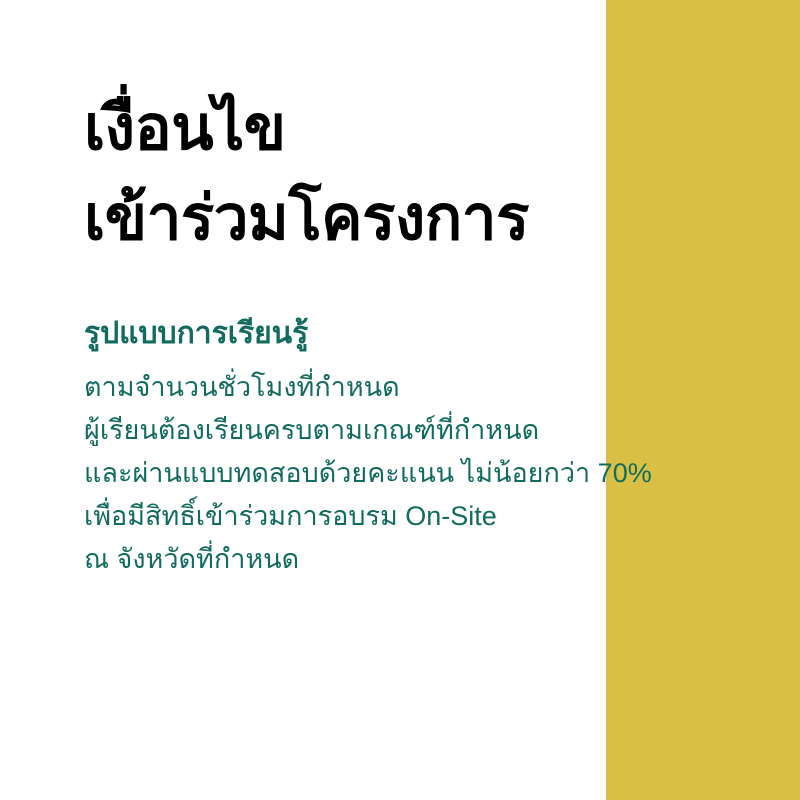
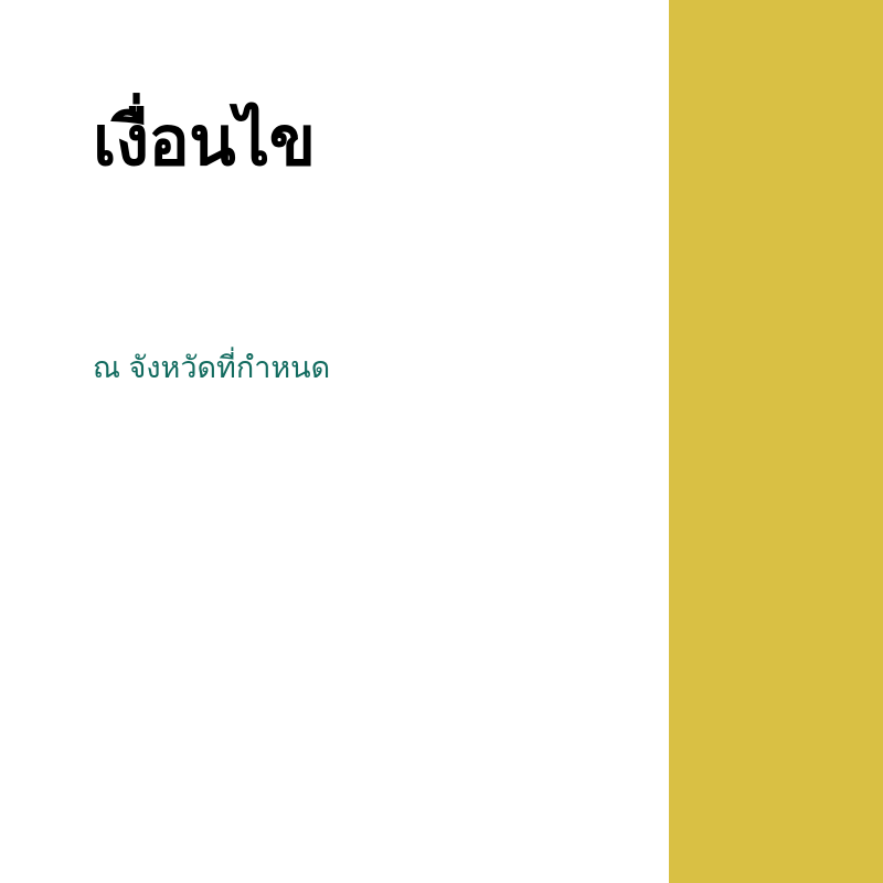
  เงื่อนไข
- เข้าร่วมโครงการ
- รูปแบบการเรียนรู้
- ตามจำนวนชั่วโมงที่กำหนด
- ผู้เรียนต้องเรียนครบตามเกณฑ์ที่กำหนด
- และผ่านแบบทดสอบด้วยคะแนน ไม่น้อยกว่า 70%
- เพื่อมีสิทธิ์เข้าร่วมการอบรม On-Site
  ณ จังหวัดที่กำหนด
